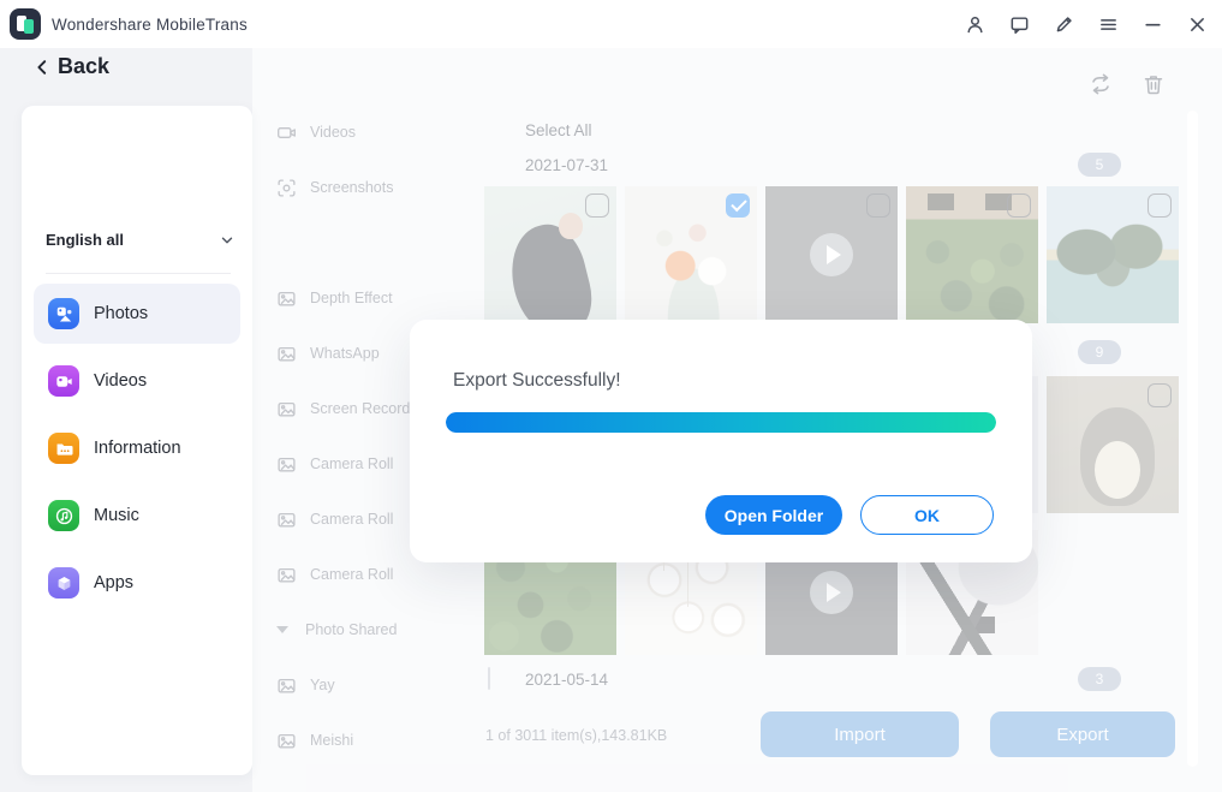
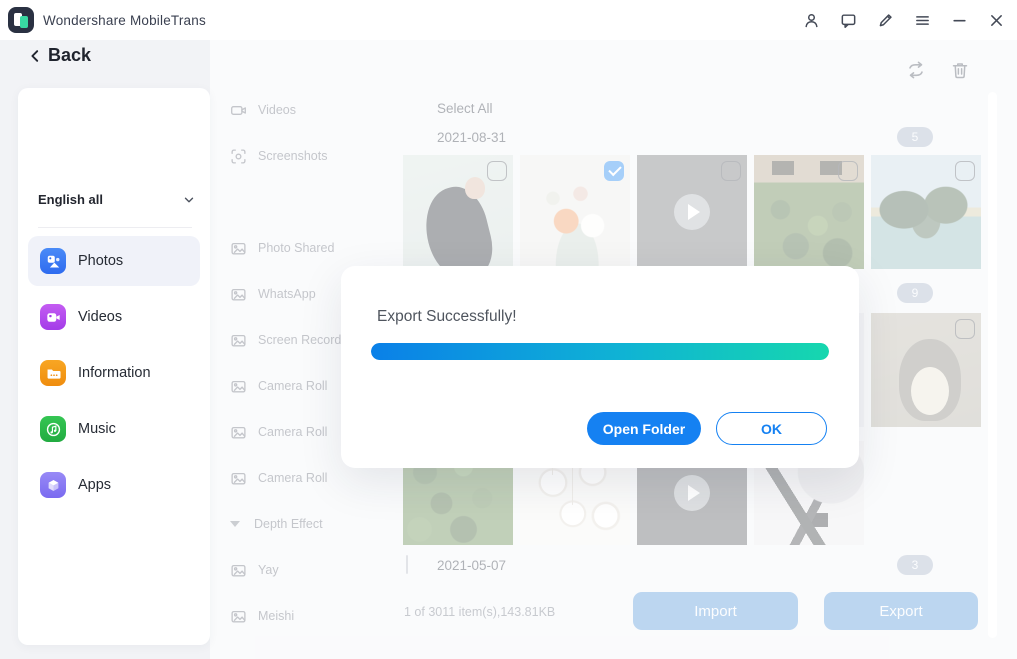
  Wondershare MobileTrans
  Back
  Videos
  Screenshots
- Depth Effect
+ Photo Shared
  WhatsApp
  Screen Record
  Camera Roll
  Camera Roll
  Camera Roll
- Photo Shared
+ Depth Effect
  Yay
  Meishi
  Select All
- 2021-07-31
+ 2021-08-31
  5
  9
- 2021-05-14
+ 2021-05-07
  3
  1 of 3011 item(s),143.81KB
  Import
  Export
  English all
  Photos
  Videos
  Information
  Music
  Apps
  Export Successfully!
  Open Folder
  OK
